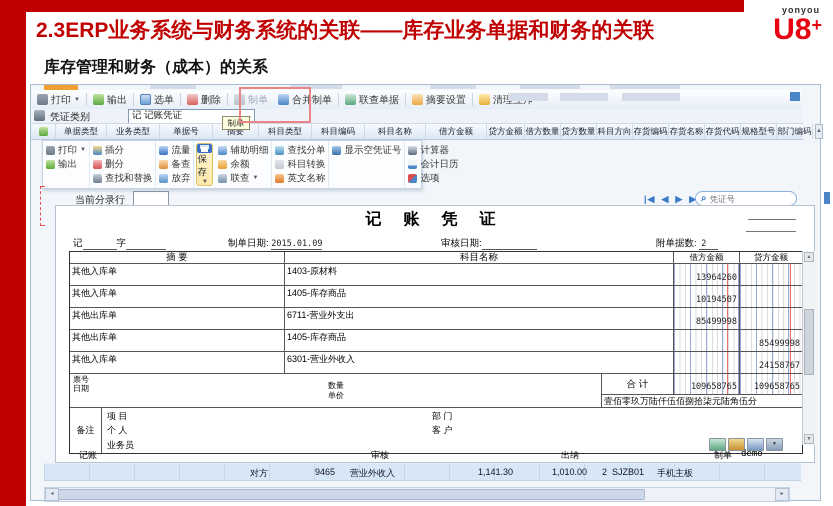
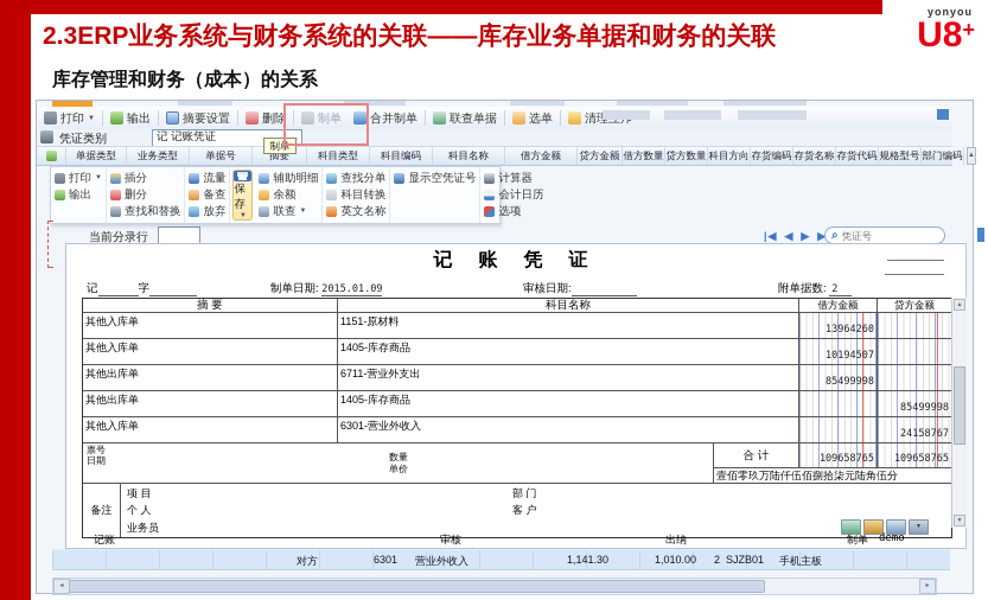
  2.3ERP业务系统与财务系统的关联——库存业务单据和财务的关联
  yonyou
  U8+
  库存管理和财务（成本）的关系
  打印
  输出
- 选单
+ 摘要设置
  删除
  制单
  合并制单
  联查单据
- 摘要设置
+ 选单
  凭证类别
  记 记账凭证
  单据类型
  业务类型
  单据号
  摘要
  科目类型
  科目编码
  科目名称
  借方金额
  贷方金额
  借方数量
  贷方数量
  科目方向
  存货编码
  存货名称
  存货代码
  规格型号
  部门编码
  制单
  打印
  输出
  插分
  删分
  查找和替换
  流量
  备查
  放弃
  保存
  辅助明细
  余额
  联查
  查找分单
  科目转换
  英文名称
  显示空凭证号
  计算器
  会计日历
  选项
  当前分录行
  |◀ ◀ ▶ ▶
  ⌕
  凭证号
  记 账 凭 证
  记 字
  制单日期: 2015.01.09
  审核日期:
  附单据数: 2
  摘 要
  科目名称
  借方金额
  贷方金额
  其他入库单
- 1403-原材料
+ 1151-原材料
  13964260
  其他入库单
  1405-库存商品
  10194507
  其他出库单
  6711-营业外支出
  85499998
  其他出库单
  1405-库存商品
  85499998
  其他入库单
  6301-营业外收入
  24158767
  票号
  日期
  数量
  单价
  合 计
  109658765
  109658765
  壹佰零玖万陆仟伍佰捌拾柒元陆角伍分
  备注
  项 目
  个 人
  业务员
  部 门
  客 户
  记账
  审核
  出纳
  制单
  demo
  对方
- 9465
+ 6301
  营业外收入
  1,141.30
  1,010.00
  2
  SJZB01
  手机主板
